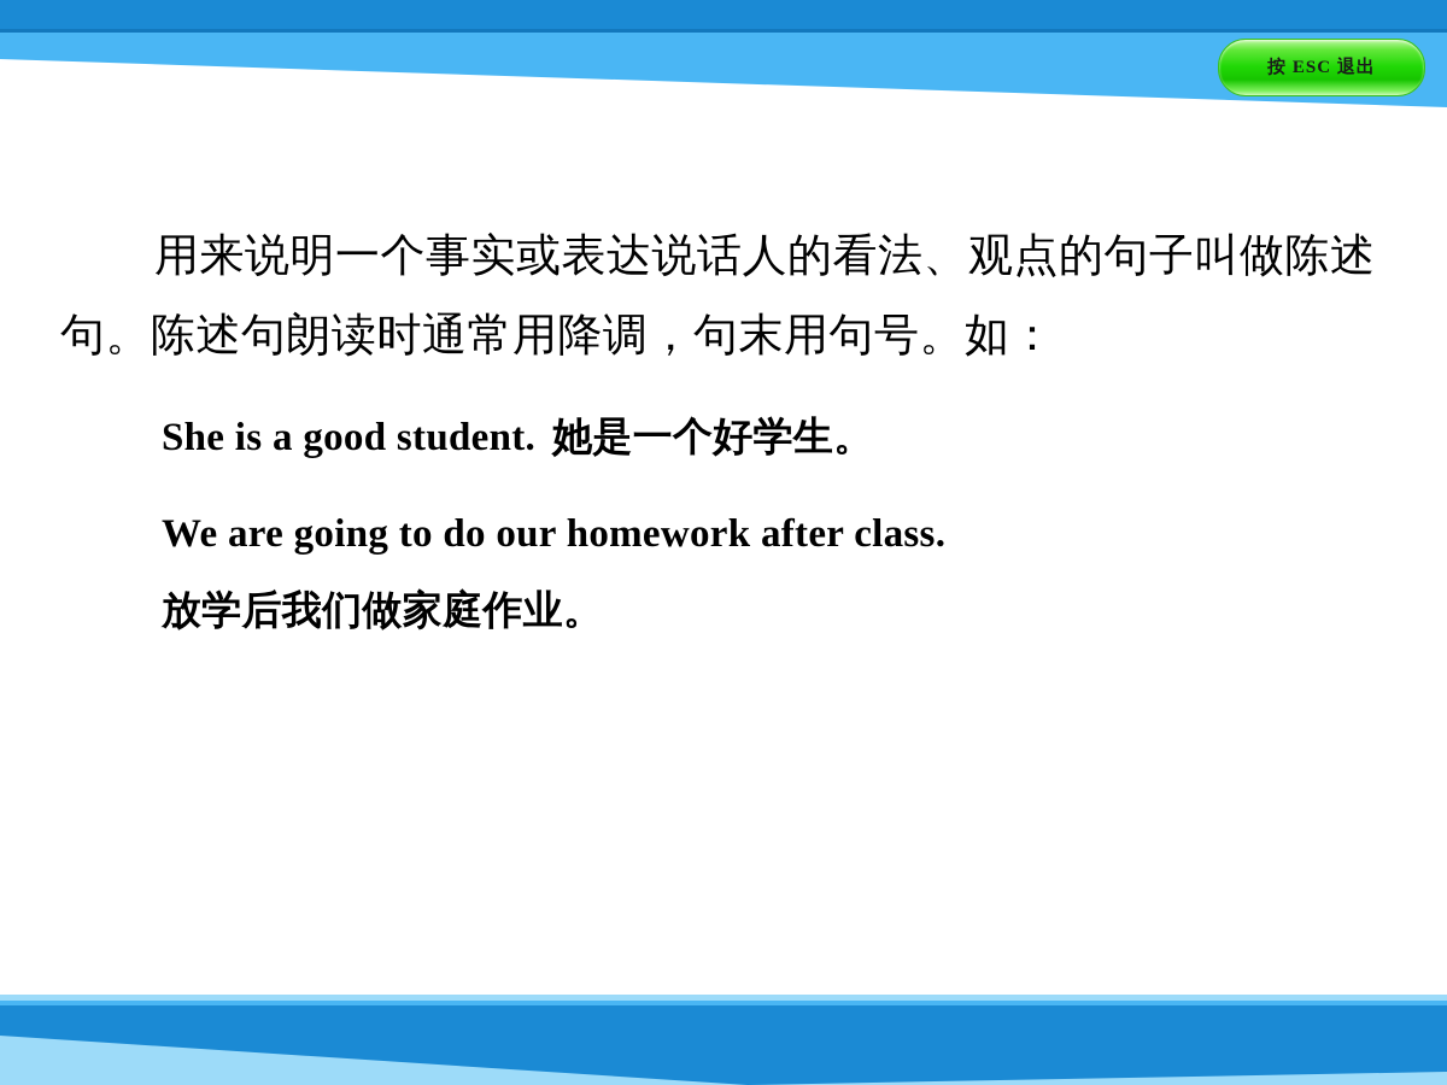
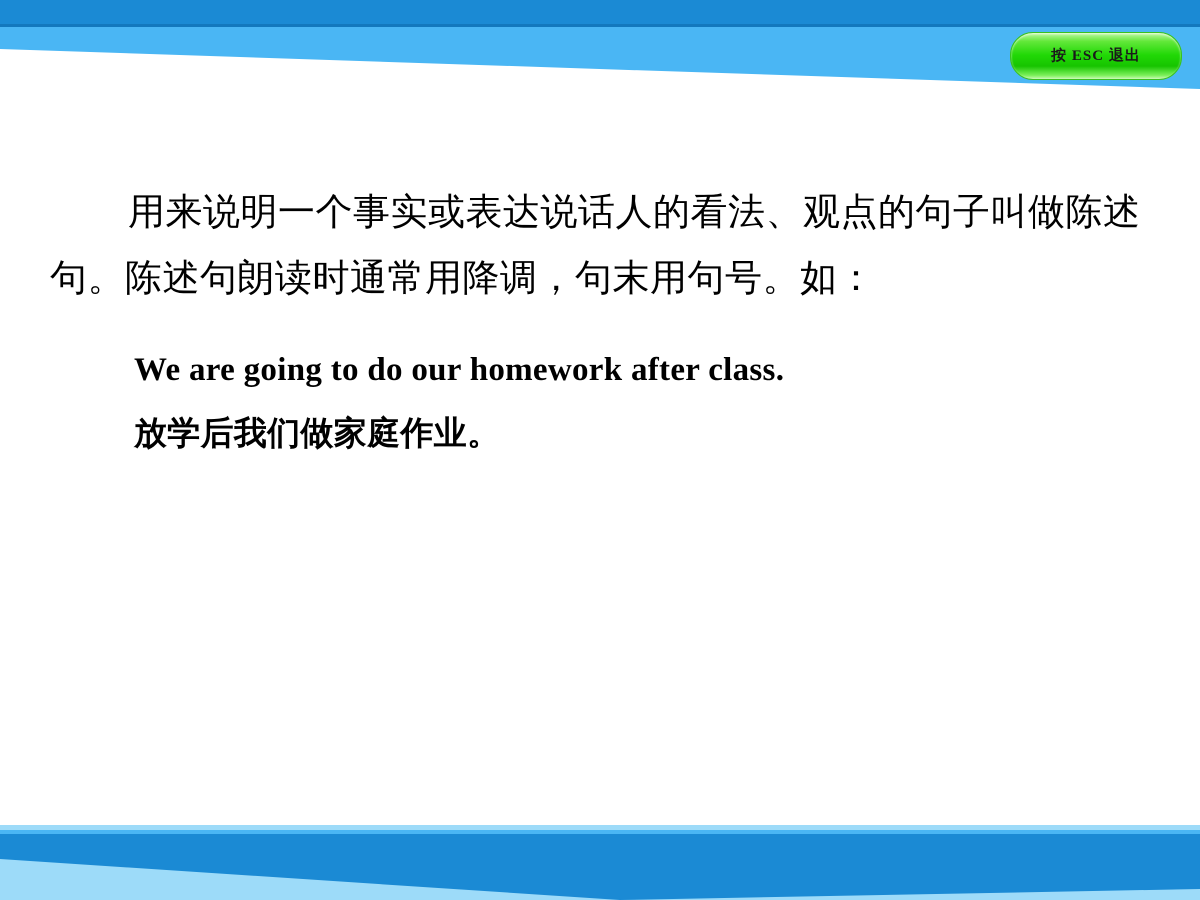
  按 ESC 退出
  用来说明一个事实或表达说话人的看法、观点的句子叫做陈述句。陈述句朗读时通常用降调，句末用句号。如：
- She is a good student. 她是一个好学生。
  We are going to do our homework after class.
  放学后我们做家庭作业。
